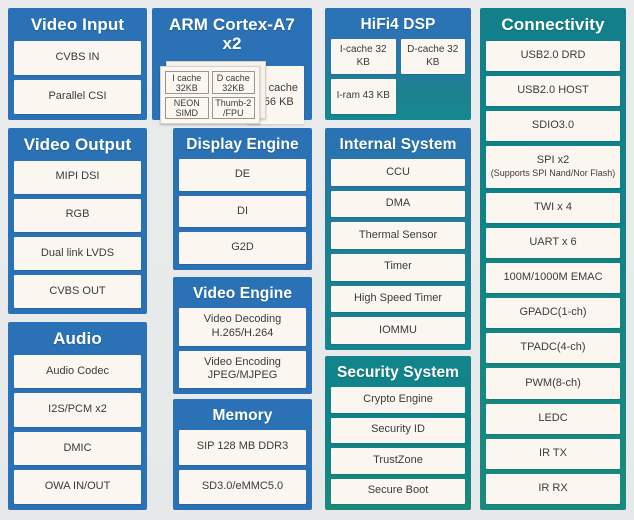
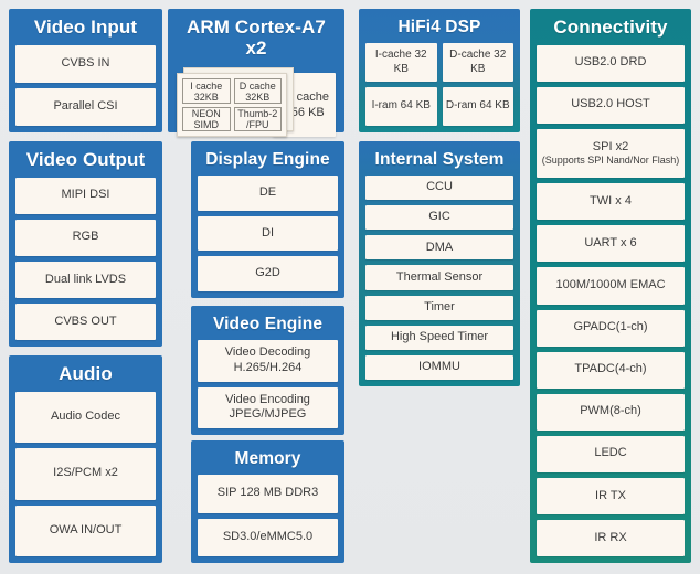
  Video Input
  CVBS IN
  Parallel CSI
  Video Output
  MIPI DSI
  RGB
  Dual link LVDS
  CVBS OUT
  Audio
  Audio Codec
  I2S/PCM x2
- DMIC
  OWA IN/OUT
  ARM Cortex-A7 x2
  I cache
  32KB
  D cache
  32KB
  NEON
  SIMD
  Thumb-2
  /FPU
  cache
  56 KB
  Display Engine
  DE
  DI
  G2D
  Video Engine
  Video Decoding
  H.265/H.264
  Video Encoding
  JPEG/MJPEG
  Memory
  SIP 128 MB DDR3
  SD3.0/eMMC5.0
  HiFi4 DSP
  I-cache 32 KB
  D-cache 32 KB
- I-ram 43 KB
+ I-ram 64 KB
+ D-ram 64 KB
  Internal System
  CCU
+ GIC
  DMA
  Thermal Sensor
  Timer
  High Speed Timer
  IOMMU
- Security System
- Crypto Engine
- Security ID
- TrustZone
- Secure Boot
  Connectivity
  USB2.0 DRD
  USB2.0 HOST
- SDIO3.0
  SPI x2
  (Supports SPI Nand/Nor Flash)
  TWI x 4
  UART x 6
  100M/1000M EMAC
  GPADC(1-ch)
  TPADC(4-ch)
  PWM(8-ch)
  LEDC
  IR TX
  IR RX
